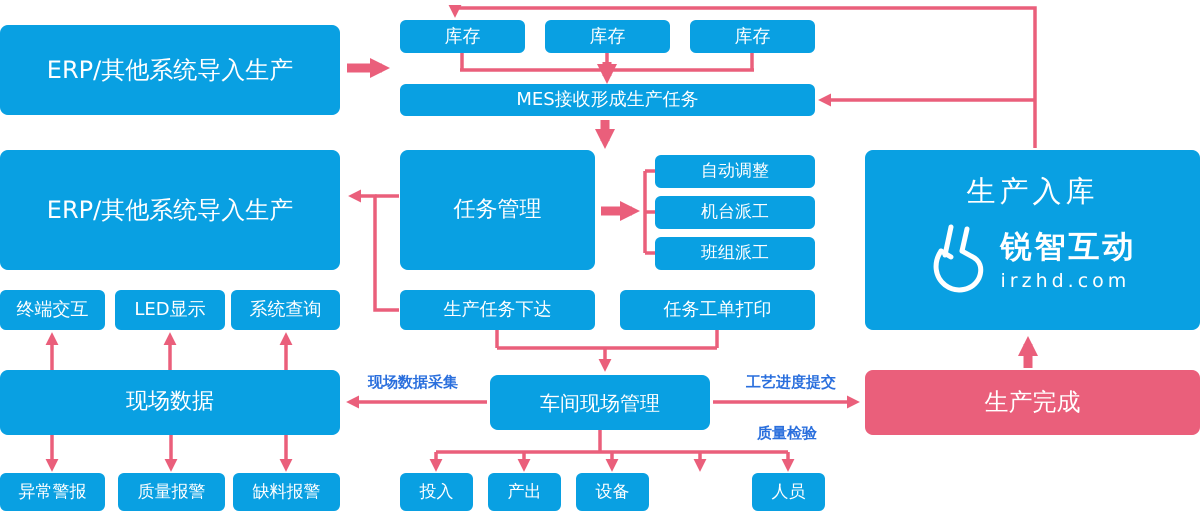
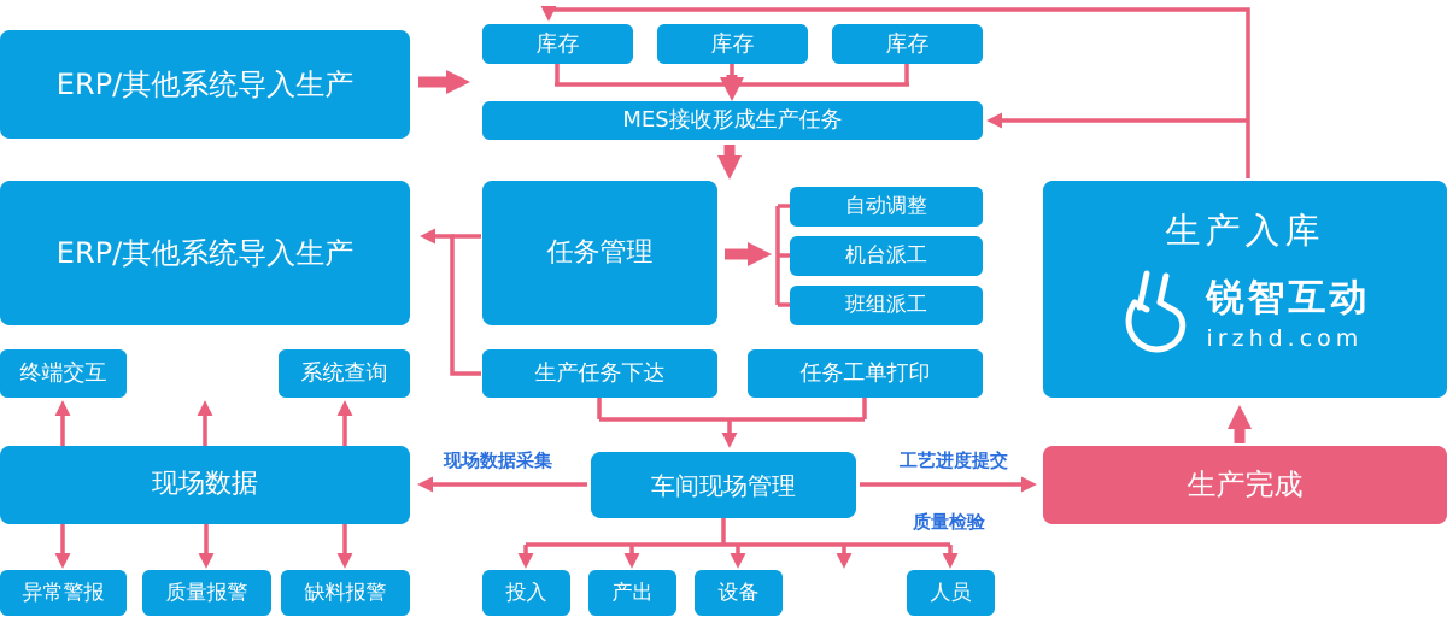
  ERP/其他系统导入生产
  ERP/其他系统导入生产
  库存
  库存
  库存
  MES接收形成生产任务
  任务管理
  自动调整
  机台派工
  班组派工
  生产入库
  锐智互动
  irzhd.com
  终端交互
- LED显示
  系统查询
  生产任务下达
  任务工单打印
  现场数据
  车间现场管理
  生产完成
  异常警报
  质量报警
  缺料报警
  投入
  产出
  设备
  人员
  现场数据采集
  工艺进度提交
  质量检验
